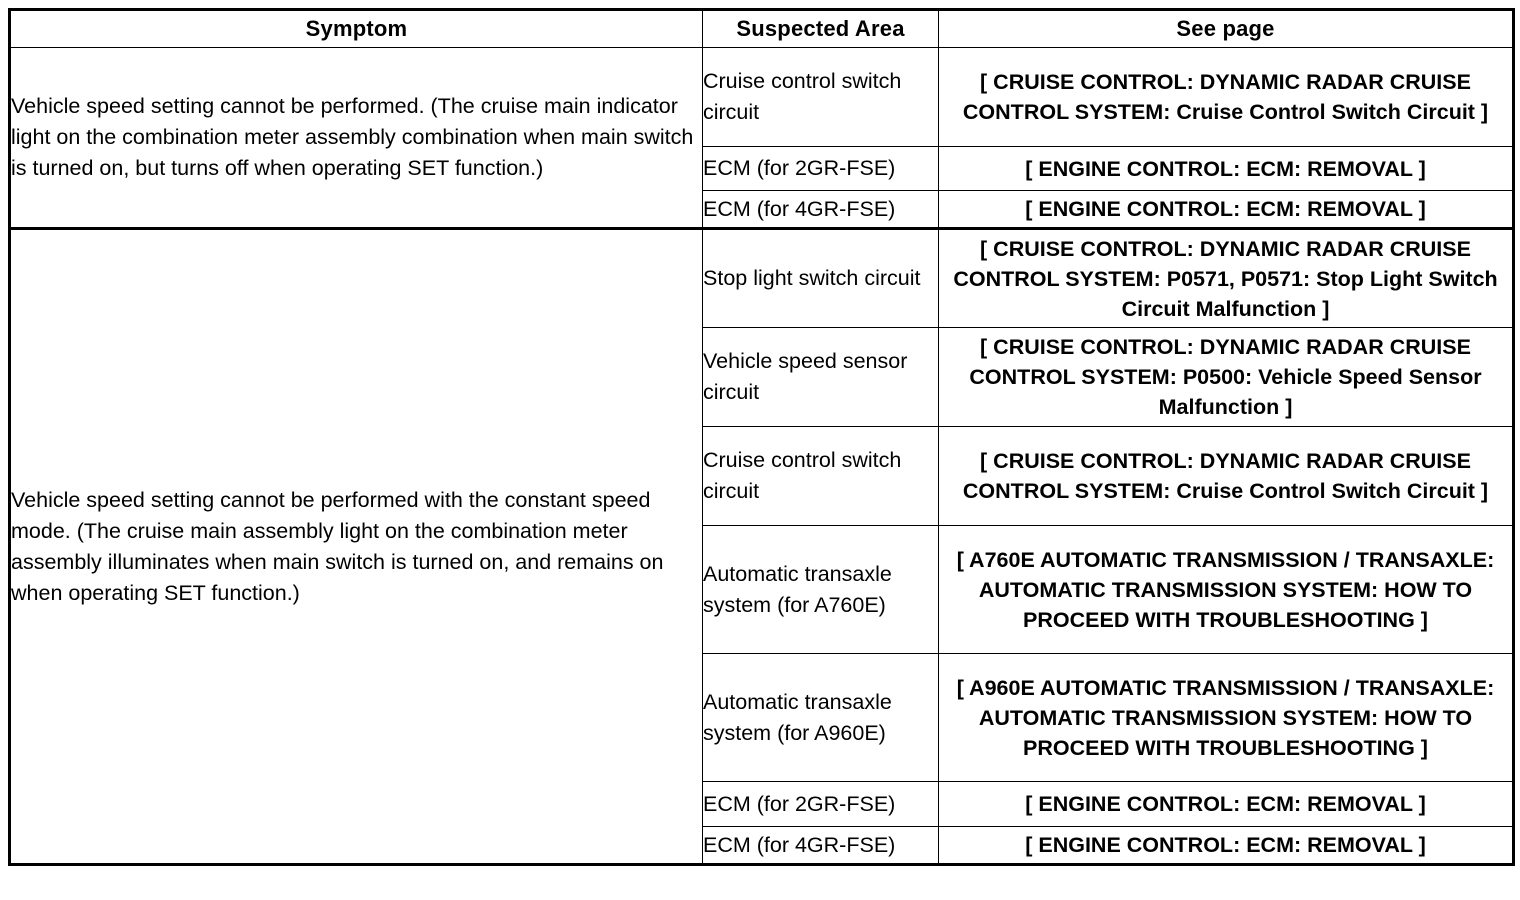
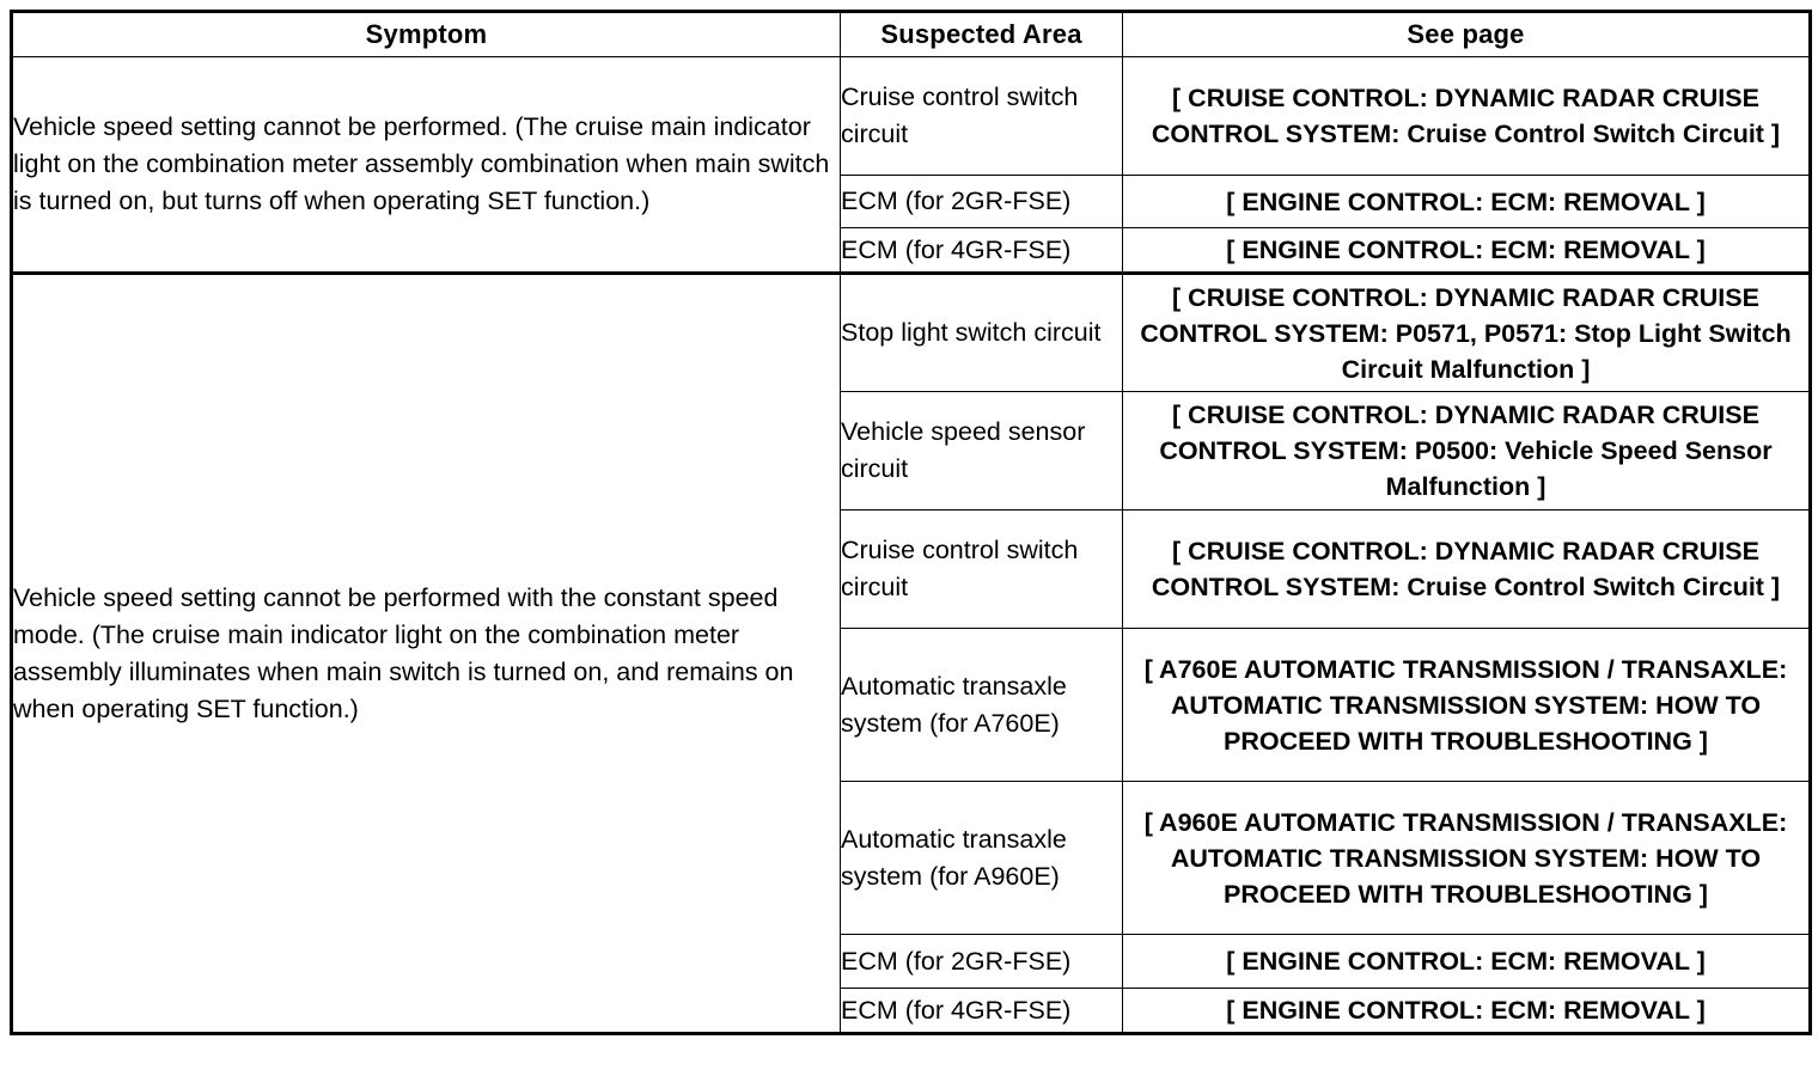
  Symptom	Suspected Area	See page
  Vehicle speed setting cannot be performed. (The cruise main indicator light on the combination meter assembly combination when main switch is turned on, but turns off when operating SET function.)	Cruise control switch circuit	[ CRUISE CONTROL: DYNAMIC RADAR CRUISE CONTROL SYSTEM: Cruise Control Switch Circuit ]
  ECM (for 2GR-FSE)	[ ENGINE CONTROL: ECM: REMOVAL ]
  ECM (for 4GR-FSE)	[ ENGINE CONTROL: ECM: REMOVAL ]
- Vehicle speed setting cannot be performed with the constant speed mode. (The cruise main assembly light on the combination meter assembly illuminates when main switch is turned on, and remains on when operating SET function.)	Stop light switch circuit	[ CRUISE CONTROL: DYNAMIC RADAR CRUISE CONTROL SYSTEM: P0571, P0571: Stop Light Switch Circuit Malfunction ]
+ Vehicle speed setting cannot be performed with the constant speed mode. (The cruise main indicator light on the combination meter assembly illuminates when main switch is turned on, and remains on when operating SET function.)	Stop light switch circuit	[ CRUISE CONTROL: DYNAMIC RADAR CRUISE CONTROL SYSTEM: P0571, P0571: Stop Light Switch Circuit Malfunction ]
  Vehicle speed sensor circuit	[ CRUISE CONTROL: DYNAMIC RADAR CRUISE CONTROL SYSTEM: P0500: Vehicle Speed Sensor Malfunction ]
  Cruise control switch circuit	[ CRUISE CONTROL: DYNAMIC RADAR CRUISE CONTROL SYSTEM: Cruise Control Switch Circuit ]
  Automatic transaxle system (for A760E)	[ A760E AUTOMATIC TRANSMISSION / TRANSAXLE: AUTOMATIC TRANSMISSION SYSTEM: HOW TO PROCEED WITH TROUBLESHOOTING ]
  Automatic transaxle system (for A960E)	[ A960E AUTOMATIC TRANSMISSION / TRANSAXLE: AUTOMATIC TRANSMISSION SYSTEM: HOW TO PROCEED WITH TROUBLESHOOTING ]
  ECM (for 2GR-FSE)	[ ENGINE CONTROL: ECM: REMOVAL ]
  ECM (for 4GR-FSE)	[ ENGINE CONTROL: ECM: REMOVAL ]
